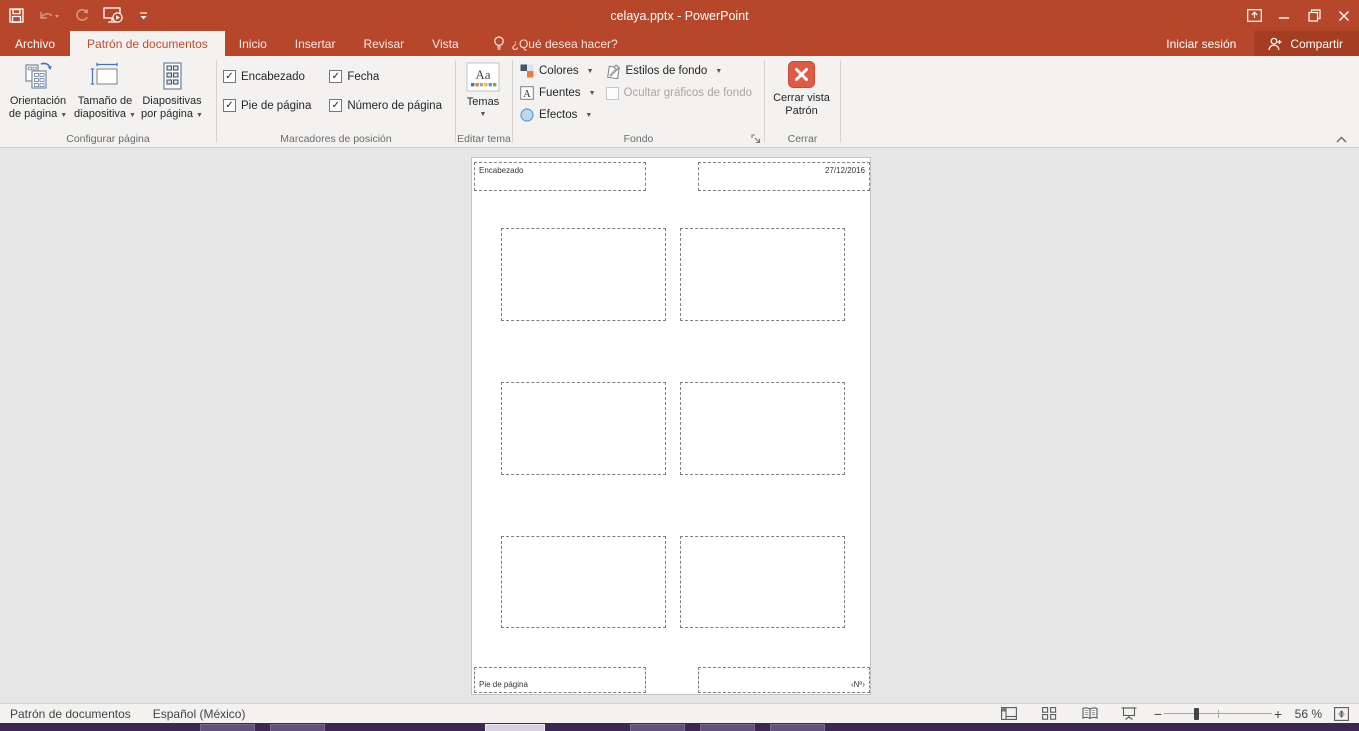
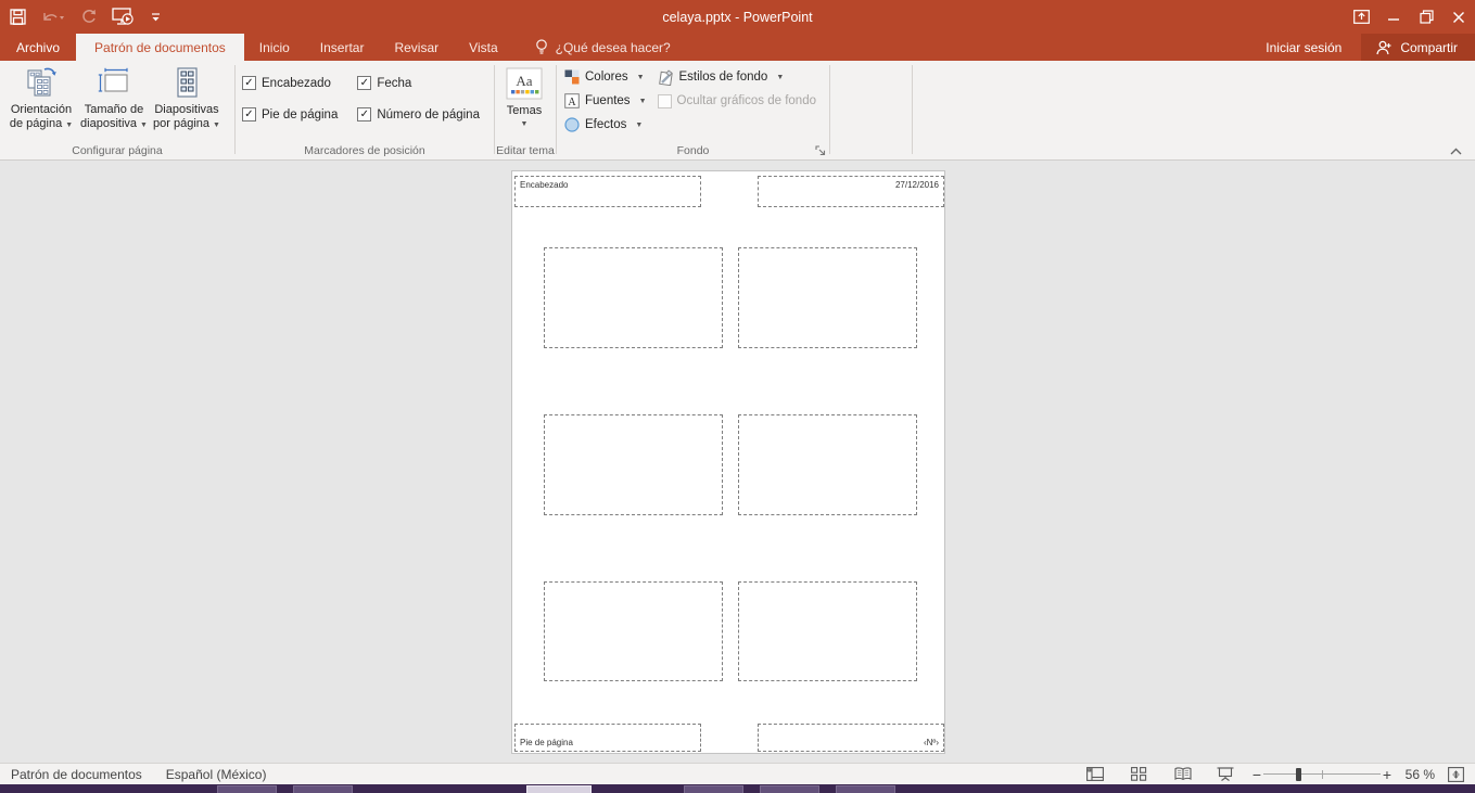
  celaya.pptx - PowerPoint
  Archivo
  Patrón de documentos
  Inicio
  Insertar
  Revisar
  Vista
  ¿Qué desea hacer?
  Iniciar sesión
  Compartir
  Orientación
  de página
  Tamaño de
  diapositiva
  Diapositivas
  por página
  Configurar página
  ✓
  Encabezado
  ✓
  Fecha
  ✓
  Pie de página
  ✓
  Número de página
  Marcadores de posición
  Aa
  Temas
  Editar tema
  Colores
  A
  Fuentes
  Efectos
  Estilos de fondo
  Ocultar gráficos de fondo
  Fondo
- Cerrar vista
- Patrón
- Cerrar
  Encabezado
  27/12/2016
  Pie de página
  ‹Nº›
  Patrón de documentos
  Español (México)
  −
  +
  56 %
